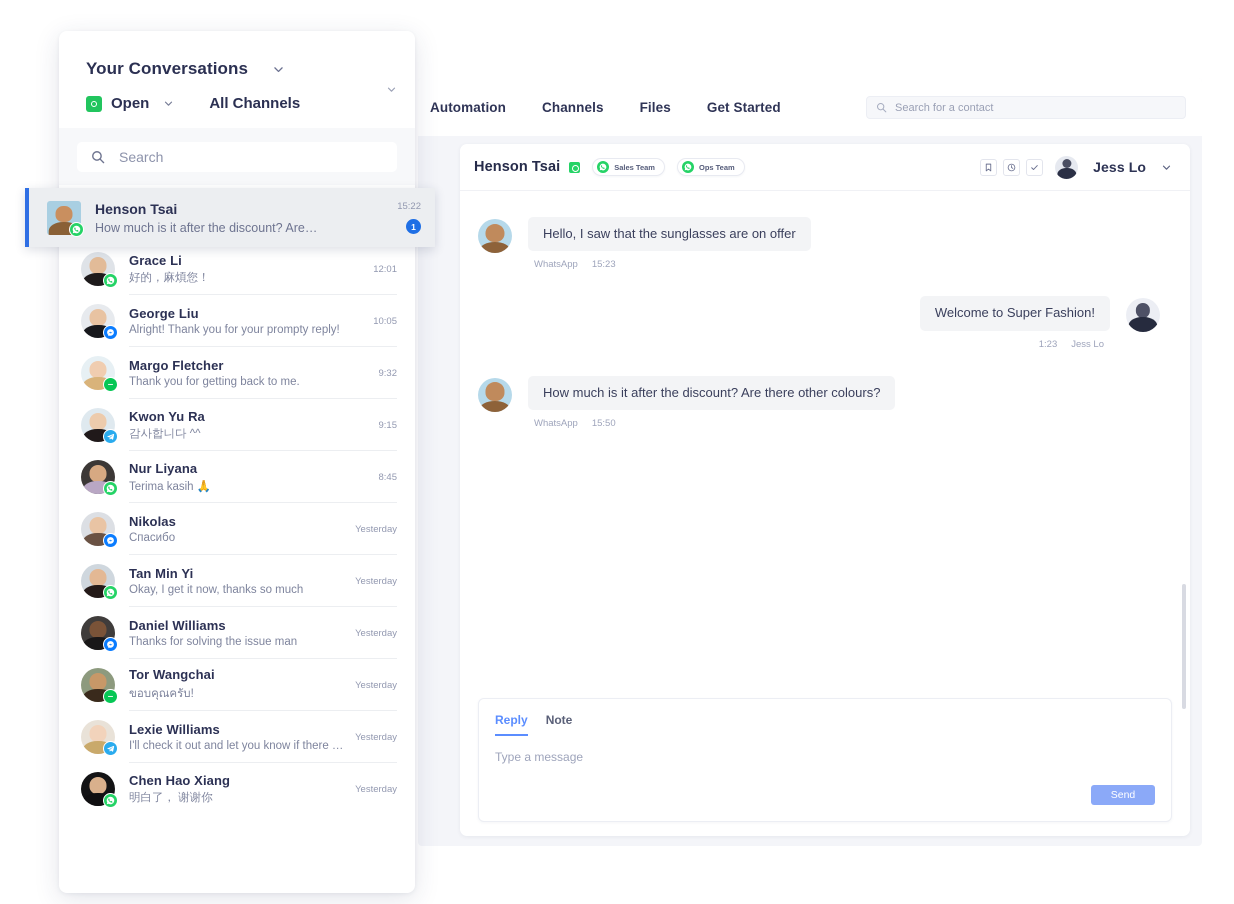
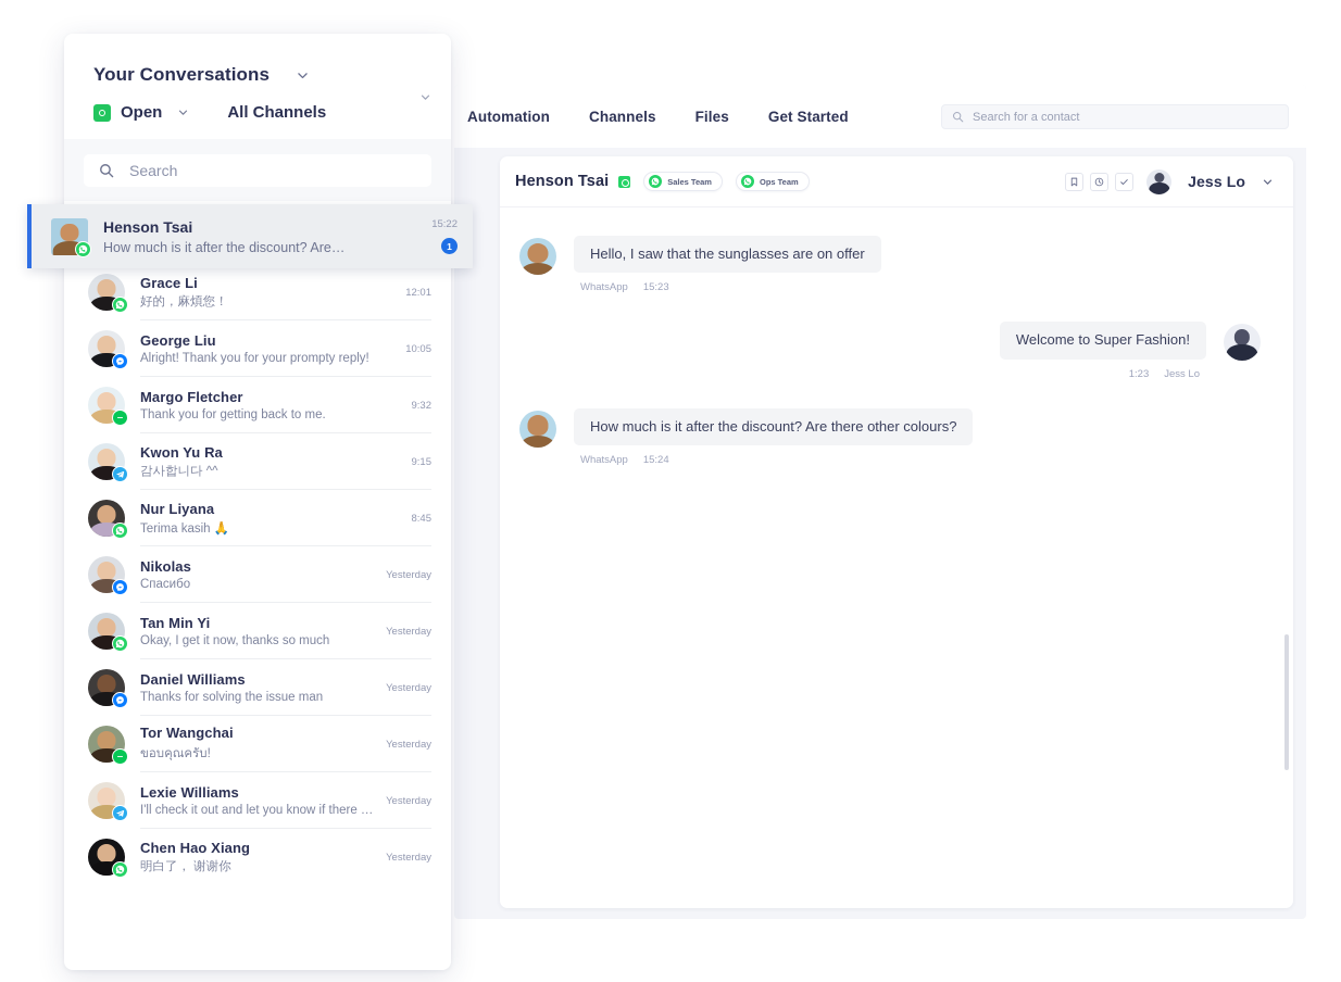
  Automation
  Channels
  Files
  Get Started
  Search for a contact
  Henson Tsai
  Sales Team
  Ops Team
  Jess Lo
  Hello, I saw that the sunglasses are on offer
  WhatsApp
  15:23
  Welcome to Super Fashion!
  1:23
  Jess Lo
  How much is it after the discount? Are there other colours?
  WhatsApp
- 15:50
+ 15:24
- Reply
- Note
- Type a message
- Send
  Your Conversations
  Open
  All Channels
  Search
  Grace Li
  好的，麻煩您！
  12:01
  George Liu
  Alright! Thank you for your prompty reply!
  10:05
  Margo Fletcher
  Thank you for getting back to me.
  9:32
  Kwon Yu Ra
  감사합니다 ^^
  9:15
  Nur Liyana
  Terima kasih 🙏
  8:45
  Nikolas
  Спасибо
  Yesterday
  Tan Min Yi
  Okay, I get it now, thanks so much
  Yesterday
  Daniel Williams
  Thanks for solving the issue man
  Yesterday
  Tor Wangchai
  ขอบคุณครับ!
  Yesterday
  Lexie Williams
  I'll check it out and let you know if there an
  Yesterday
  Chen Hao Xiang
  明白了， 谢谢你
  Yesterday
  Henson Tsai
  How much is it after the discount? Are…
  15:22
  1
